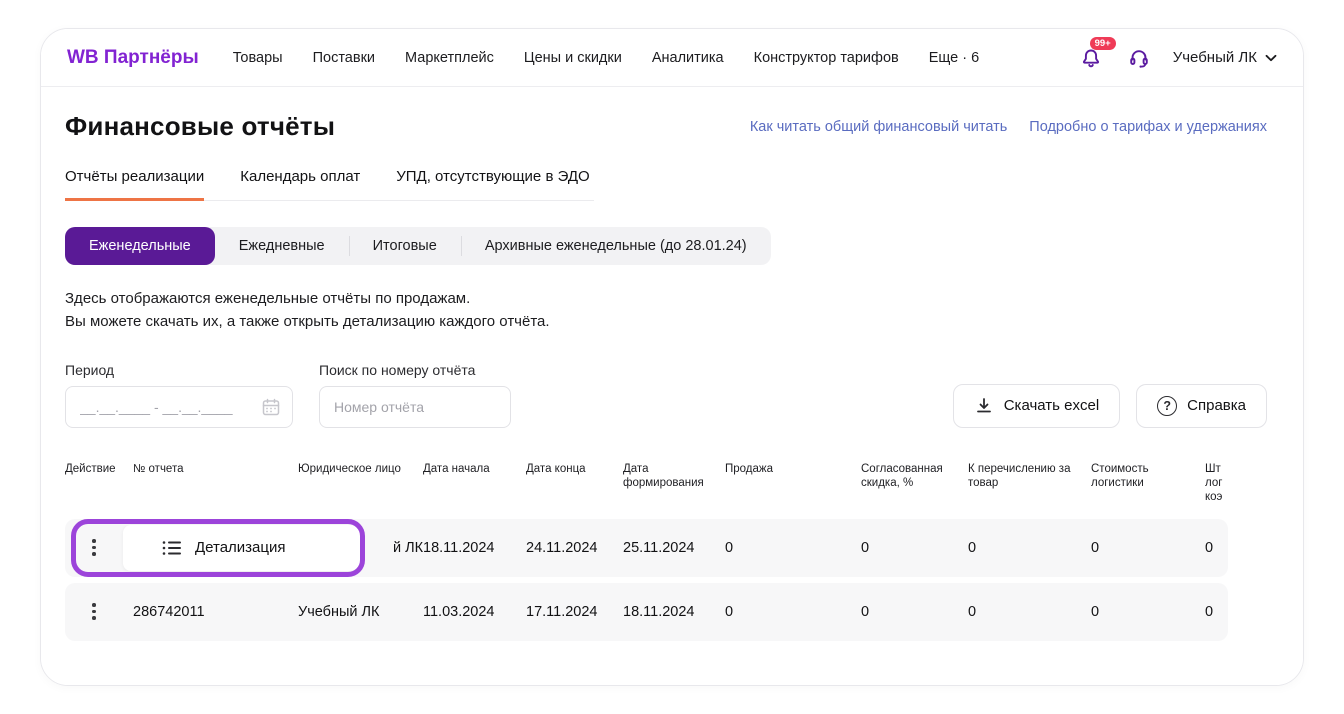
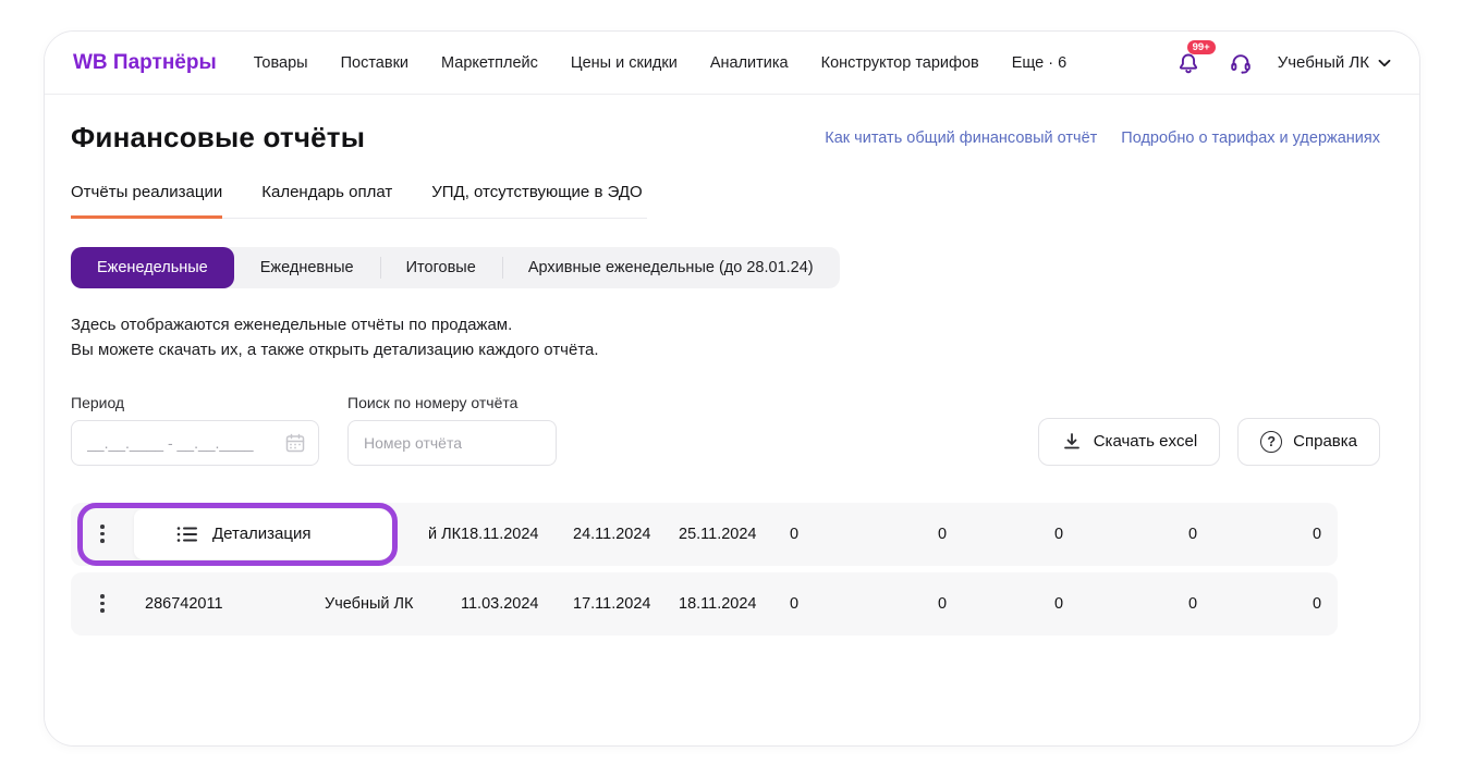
  WB Партнёры
  Товары
  Поставки
  Маркетплейс
  Цены и скидки
  Аналитика
  Конструктор тарифов
  Еще · 6
  99+
  Учебный ЛК
  Финансовые отчёты
- Как читать общий финансовый читать
+ Как читать общий финансовый отчёт
  Подробно о тарифах и удержаниях
  Отчёты реализации
  Календарь оплат
  УПД, отсутствующие в ЭДО
  Еженедельные
  Ежедневные
  Итоговые
  Архивные еженедельные (до 28.01.24)
  Здесь отображаются еженедельные отчёты по продажам.
  Вы можете скачать их, а также открыть детализацию каждого отчёта.
  Период
  __.__.____ - __.__.____
  Поиск по номеру отчёта
  Номер отчёта
  Скачать excel
  ?
  Справка
- Действие
- № отчета
- Юридическое лицо
- Дата начала
- Дата конца
- Дата формирования
- Продажа
- Согласованная скидка, %
- К перечислению за товар
- Стоимость логистики
- Шт
- лог
- коэ
  й ЛК
  18.11.2024
  24.11.2024
  25.11.2024
  0
  0
  0
  0
  0
  Детализация
  286742011
  Учебный ЛК
  11.03.2024
  17.11.2024
  18.11.2024
  0
  0
  0
  0
  0
